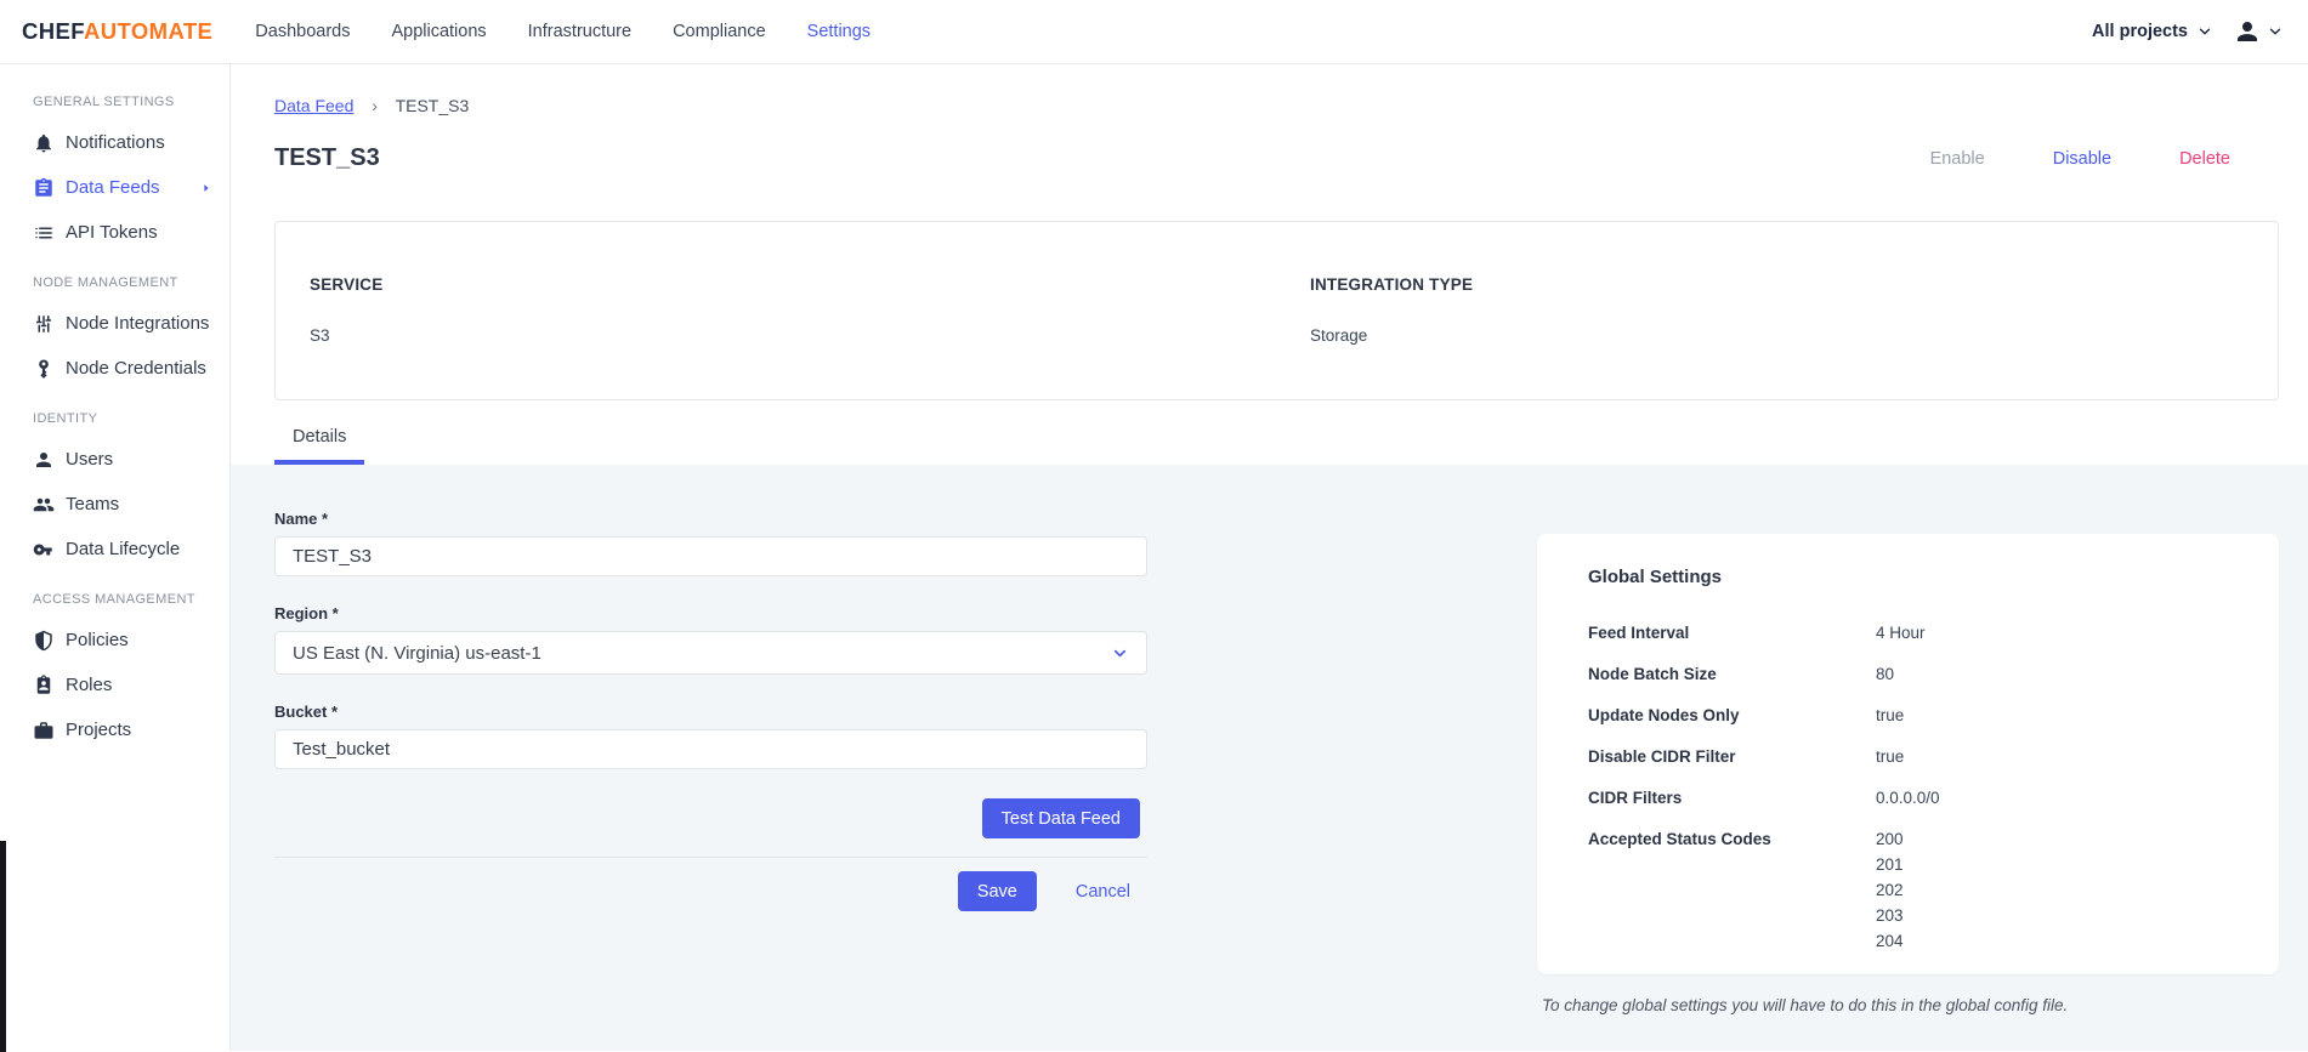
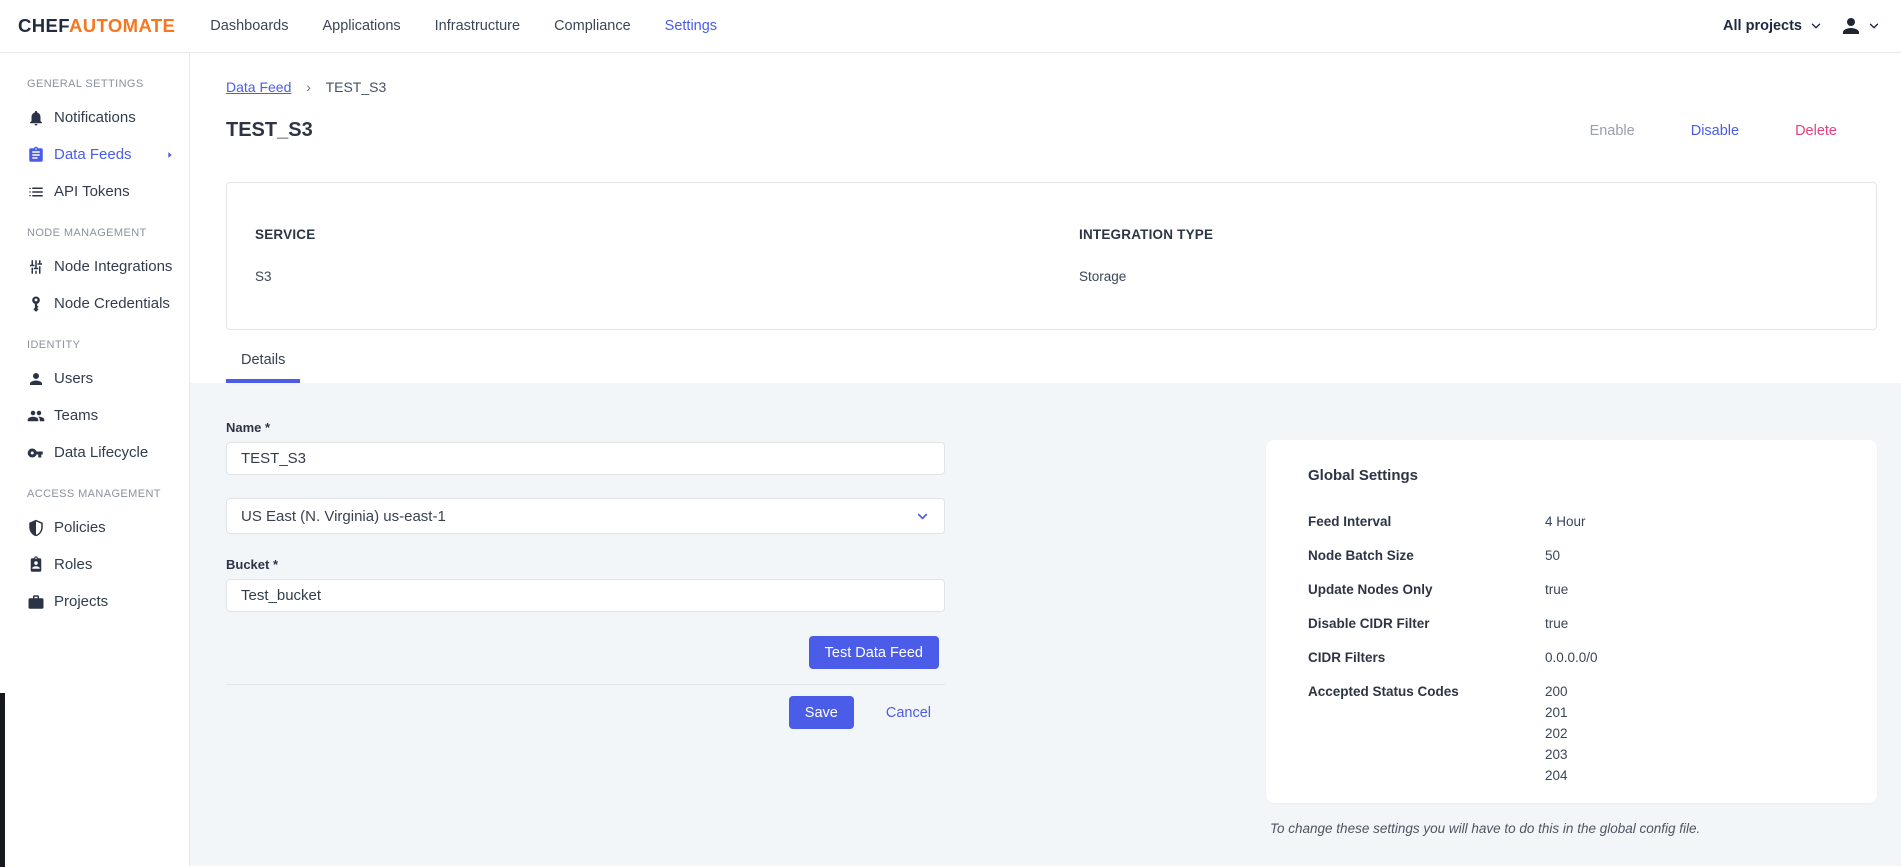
  CHEFAUTOMATE
  Dashboards
  Applications
  Infrastructure
  Compliance
  Settings
  All projects
  GENERAL SETTINGS
  Notifications
  Data Feeds
  API Tokens
  NODE MANAGEMENT
  Node Integrations
  Node Credentials
  IDENTITY
  Users
  Teams
  Data Lifecycle
  ACCESS MANAGEMENT
  Policies
  Roles
  Projects
  Data Feed › TEST_S3
  TEST_S3
  Enable
  Disable
  Delete
  SERVICE
  S3
  INTEGRATION TYPE
  Storage
  Details
  Name *
  TEST_S3
- Region *
  US East (N. Virginia) us-east-1
  Bucket *
  Test_bucket
  Test Data Feed
  Save
  Cancel
  Global Settings
  Feed Interval
  4 Hour
  Node Batch Size
- 80
+ 50
  Update Nodes Only
  true
  Disable CIDR Filter
  true
  CIDR Filters
  0.0.0.0/0
  Accepted Status Codes
  200
  201
  202
  203
  204
- To change global settings you will have to do this in the global config file.
+ To change these settings you will have to do this in the global config file.
